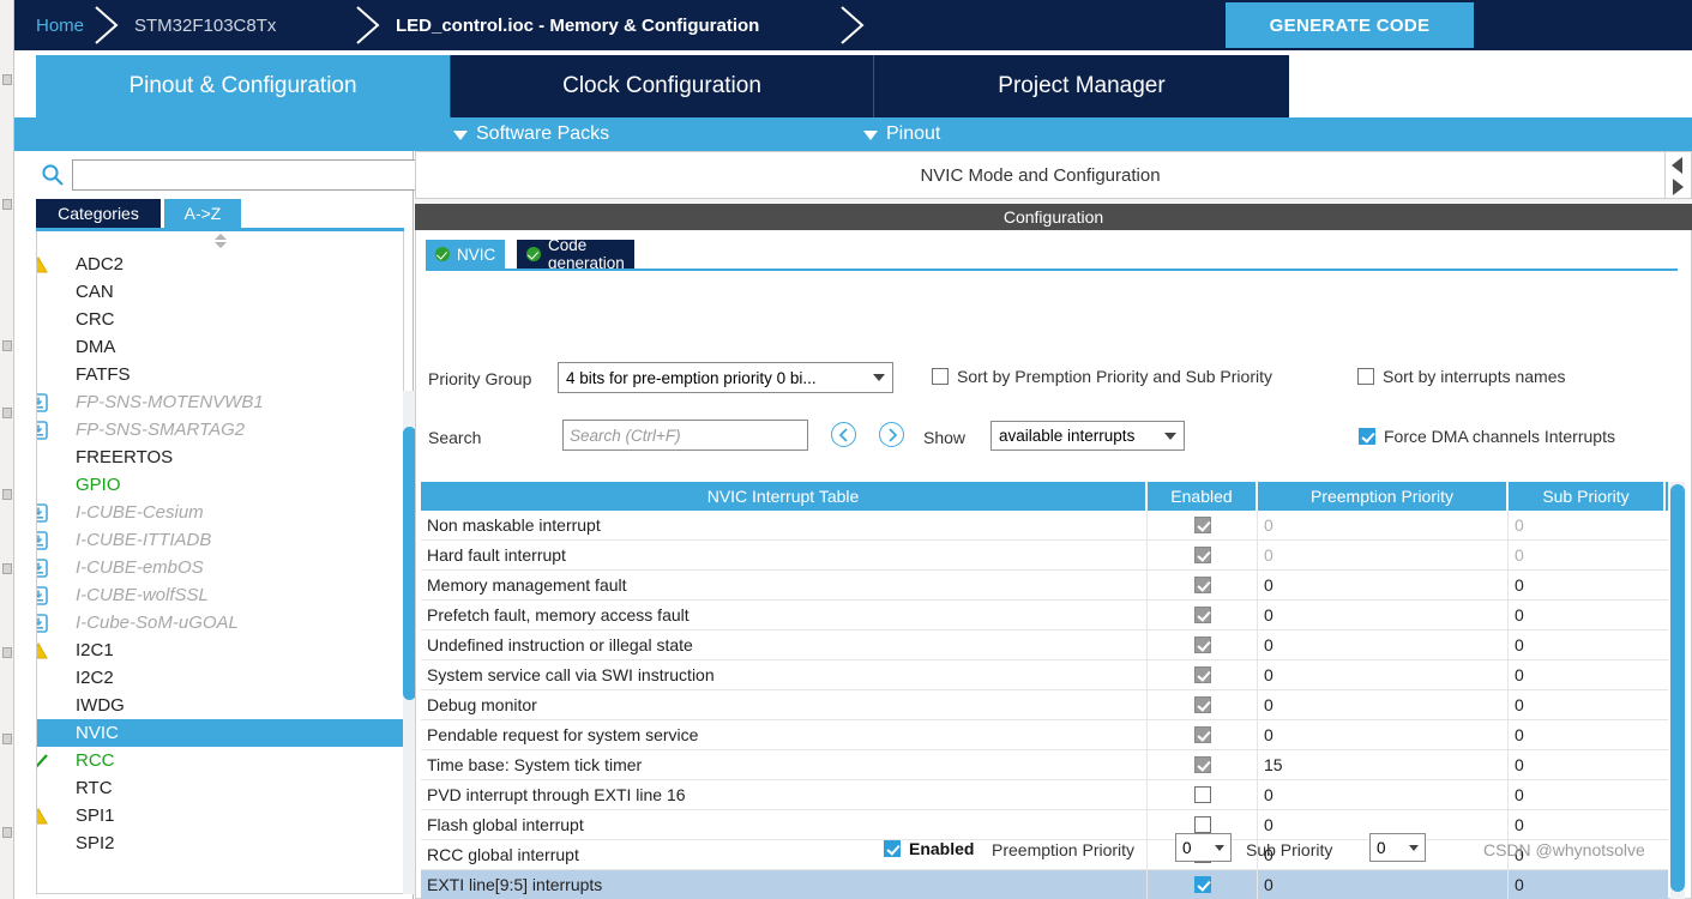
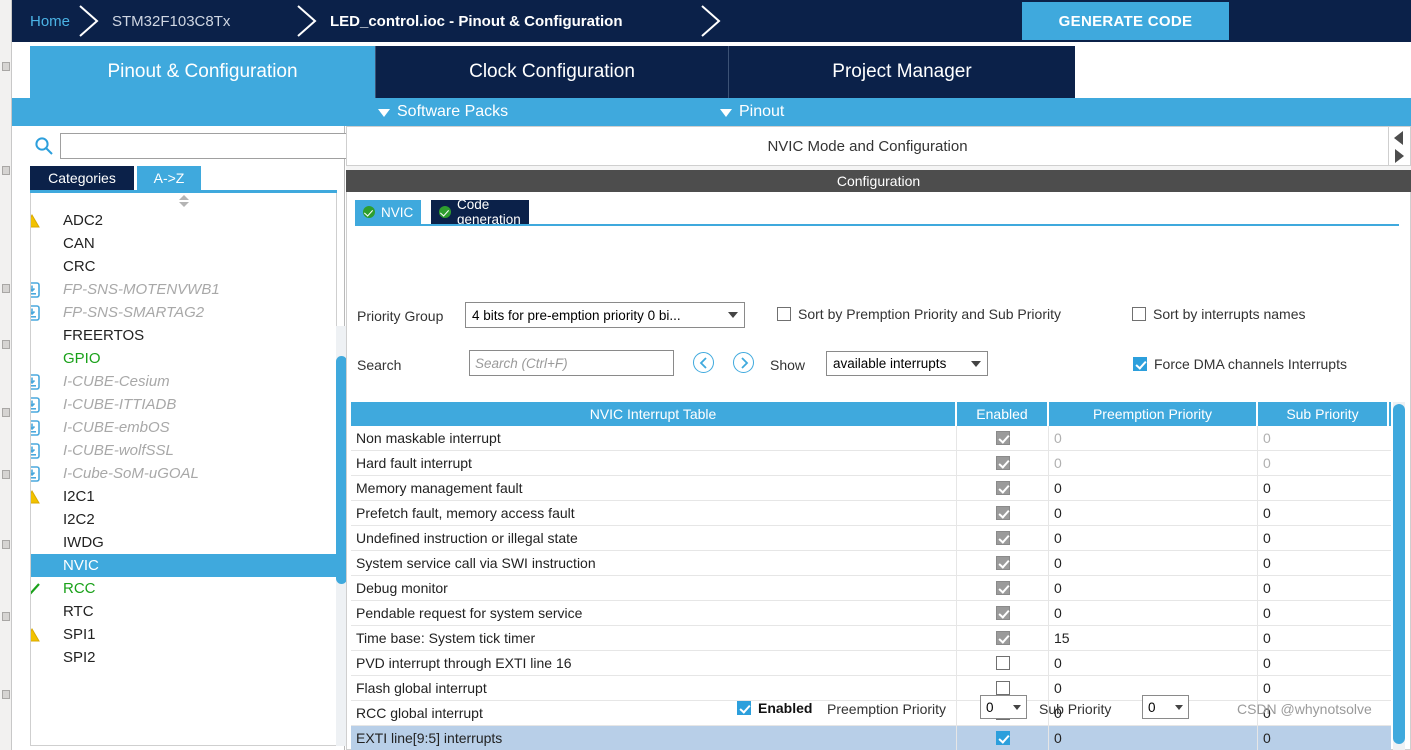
  Home
  STM32F103C8Tx
- LED_control.ioc - Memory & Configuration
+ LED_control.ioc - Pinout & Configuration
  GENERATE CODE
  Pinout & Configuration
  Clock Configuration
  Project Manager
  Software Packs
  Pinout
  Categories
  A->Z
  ADC2
  CAN
  CRC
- DMA
- FATFS
  FP-SNS-MOTENVWB1
  FP-SNS-SMARTAG2
  FREERTOS
  GPIO
  I-CUBE-Cesium
  I-CUBE-ITTIADB
  I-CUBE-embOS
  I-CUBE-wolfSSL
  I-Cube-SoM-uGOAL
  I2C1
  I2C2
  IWDG
  NVIC
  RCC
  RTC
  SPI1
  SPI2
  NVIC Mode and Configuration
  Configuration
  NVIC
  Code generation
  Priority Group
  4 bits for pre-emption priority 0 bi...
  Sort by Premption Priority and Sub Priority
  Sort by interrupts names
  Search
  Search (Ctrl+F)
  Show
  available interrupts
  Force DMA channels Interrupts
  NVIC Interrupt Table
  Enabled
  Preemption Priority
  Sub Priority
  Non maskable interrupt
  0
  0
  Hard fault interrupt
  0
  0
  Memory management fault
  0
  0
  Prefetch fault, memory access fault
  0
  0
  Undefined instruction or illegal state
  0
  0
  System service call via SWI instruction
  0
  0
  Debug monitor
  0
  0
  Pendable request for system service
  0
  0
  Time base: System tick timer
  15
  0
  PVD interrupt through EXTI line 16
  0
  0
  Flash global interrupt
  0
  0
  RCC global interrupt
  0
  0
  EXTI line[9:5] interrupts
  0
  0
  Enabled
  Preemption Priority
  0
  Sub Priority
  0
  CSDN @whynotsolve
